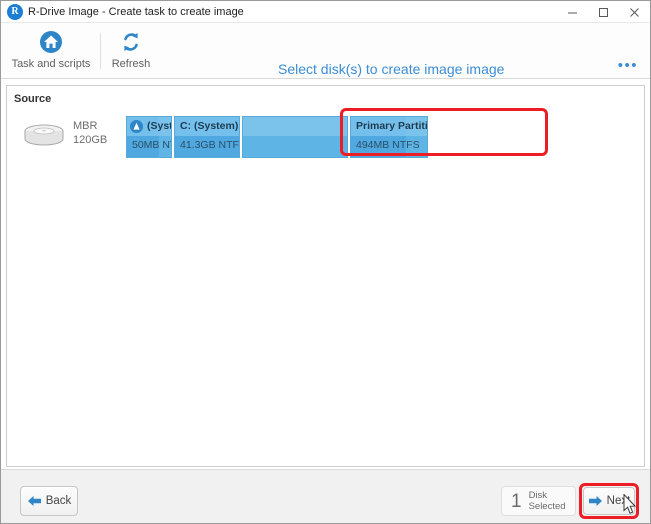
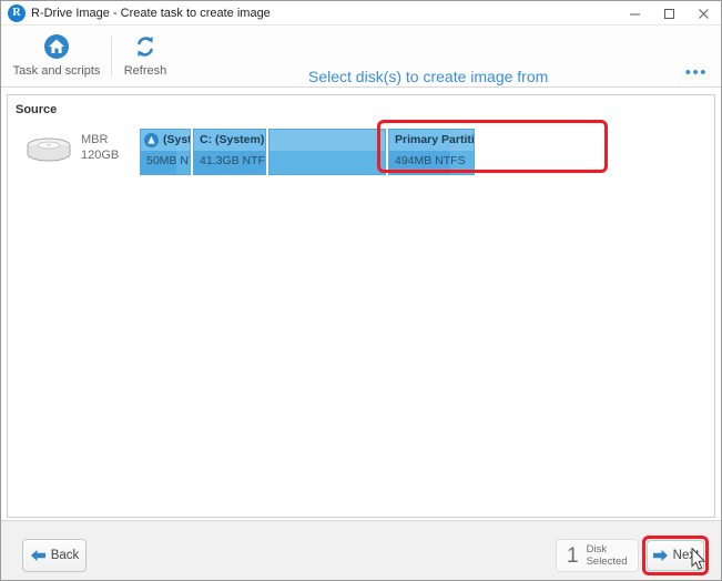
  R
  R-Drive Image - Create task to create image
  Task and scripts
  Refresh
- Select disk(s) to create image image
+ Select disk(s) to create image from
  •••
  Source
  MBR
  120GB
  (Syst
  50MB N
  C: (System)
  41.3GB NTF
  Primary Partiti
  494MB NTFS
  Back
  1
  Disk
  Selected
